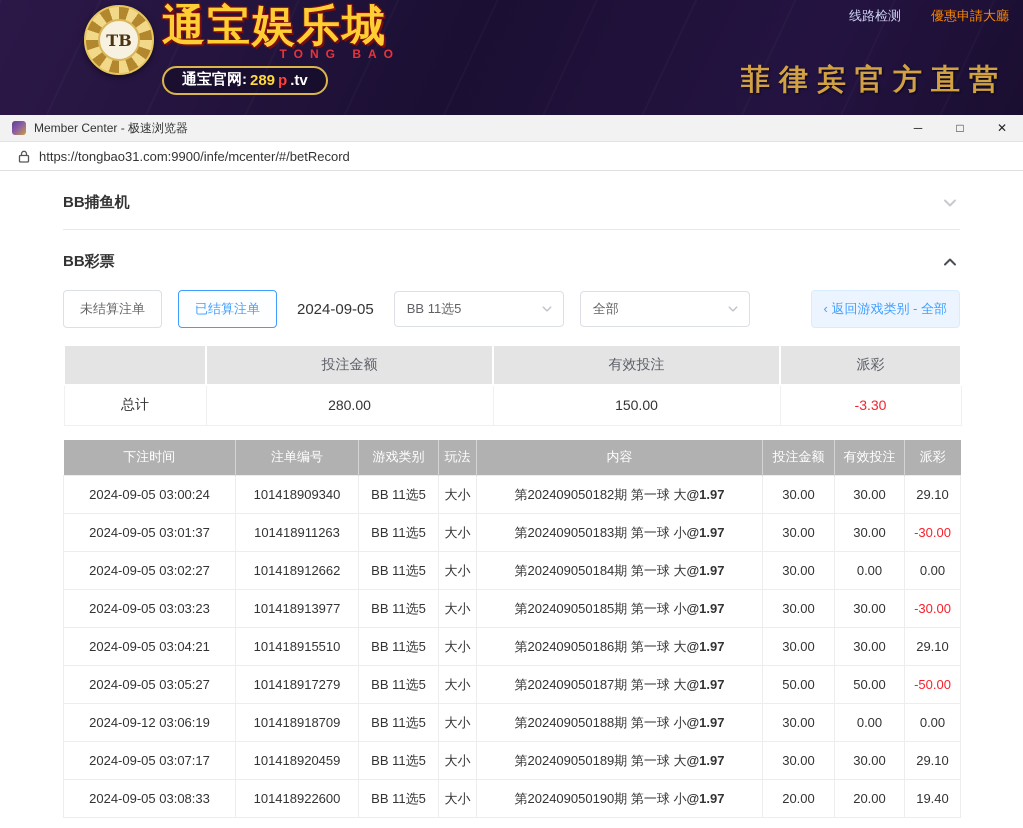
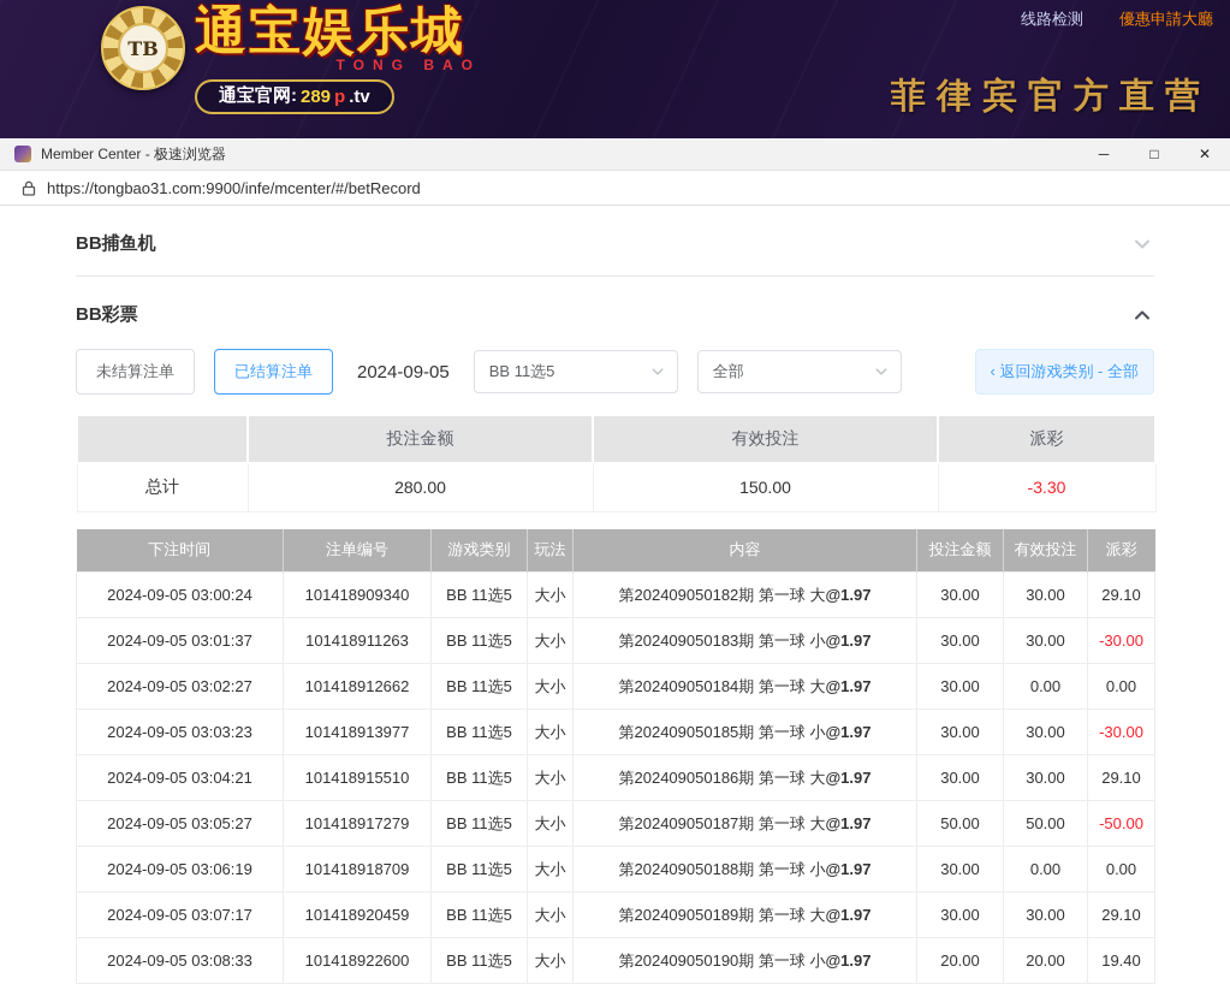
  线路检测
  優惠申請大廳
  Member Center - 极速浏览器
  ─
  □
  ✕
  https://tongbao31.com:9900/infe/mcenter/#/betRecord
  BB捕鱼机
  BB彩票
  未结算注单
  已结算注单
  2024-09-05
  BB 11选5
  全部
  ‹ 返回游戏类别 - 全部
  	投注金额	有效投注	派彩
  总计	280.00	150.00	-3.30
  下注时间	注单编号	游戏类别	玩法	内容	投注金额	有效投注	派彩
  2024-09-05 03:00:24	101418909340	BB 11选5	大小	第202409050182期 第一球 大@1.97	30.00	30.00	29.10
  2024-09-05 03:01:37	101418911263	BB 11选5	大小	第202409050183期 第一球 小@1.97	30.00	30.00	-30.00
  2024-09-05 03:02:27	101418912662	BB 11选5	大小	第202409050184期 第一球 大@1.97	30.00	0.00	0.00
  2024-09-05 03:03:23	101418913977	BB 11选5	大小	第202409050185期 第一球 小@1.97	30.00	30.00	-30.00
  2024-09-05 03:04:21	101418915510	BB 11选5	大小	第202409050186期 第一球 大@1.97	30.00	30.00	29.10
  2024-09-05 03:05:27	101418917279	BB 11选5	大小	第202409050187期 第一球 大@1.97	50.00	50.00	-50.00
- 2024-09-12 03:06:19	101418918709	BB 11选5	大小	第202409050188期 第一球 小@1.97	30.00	0.00	0.00
+ 2024-09-05 03:06:19	101418918709	BB 11选5	大小	第202409050188期 第一球 小@1.97	30.00	0.00	0.00
  2024-09-05 03:07:17	101418920459	BB 11选5	大小	第202409050189期 第一球 大@1.97	30.00	30.00	29.10
  2024-09-05 03:08:33	101418922600	BB 11选5	大小	第202409050190期 第一球 小@1.97	20.00	20.00	19.40
